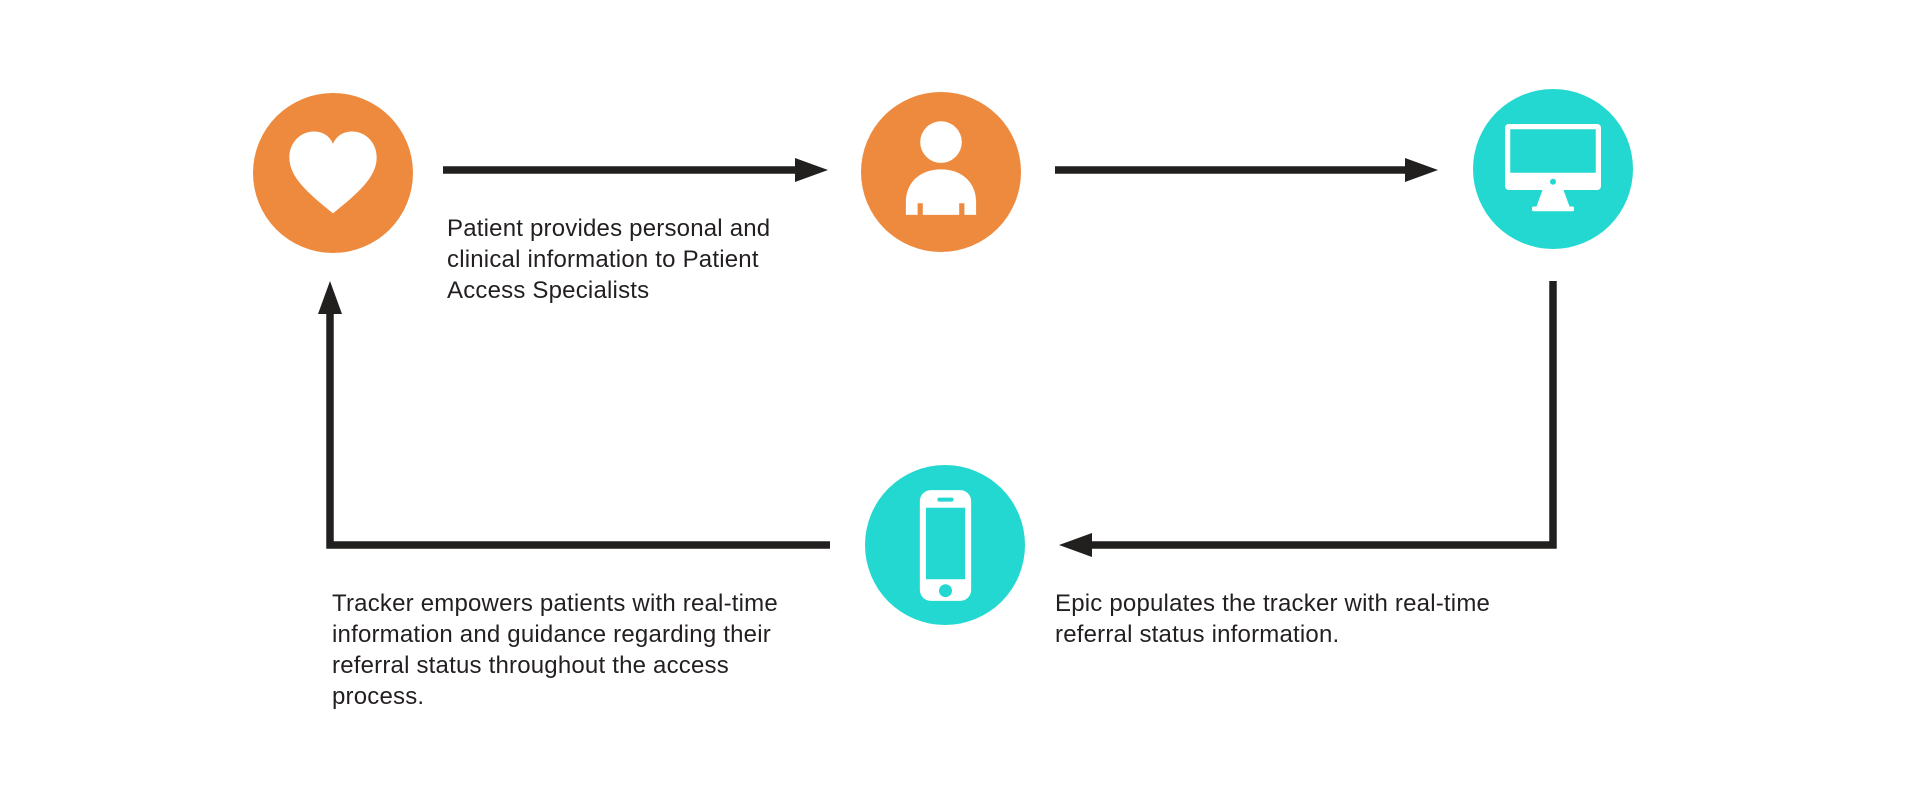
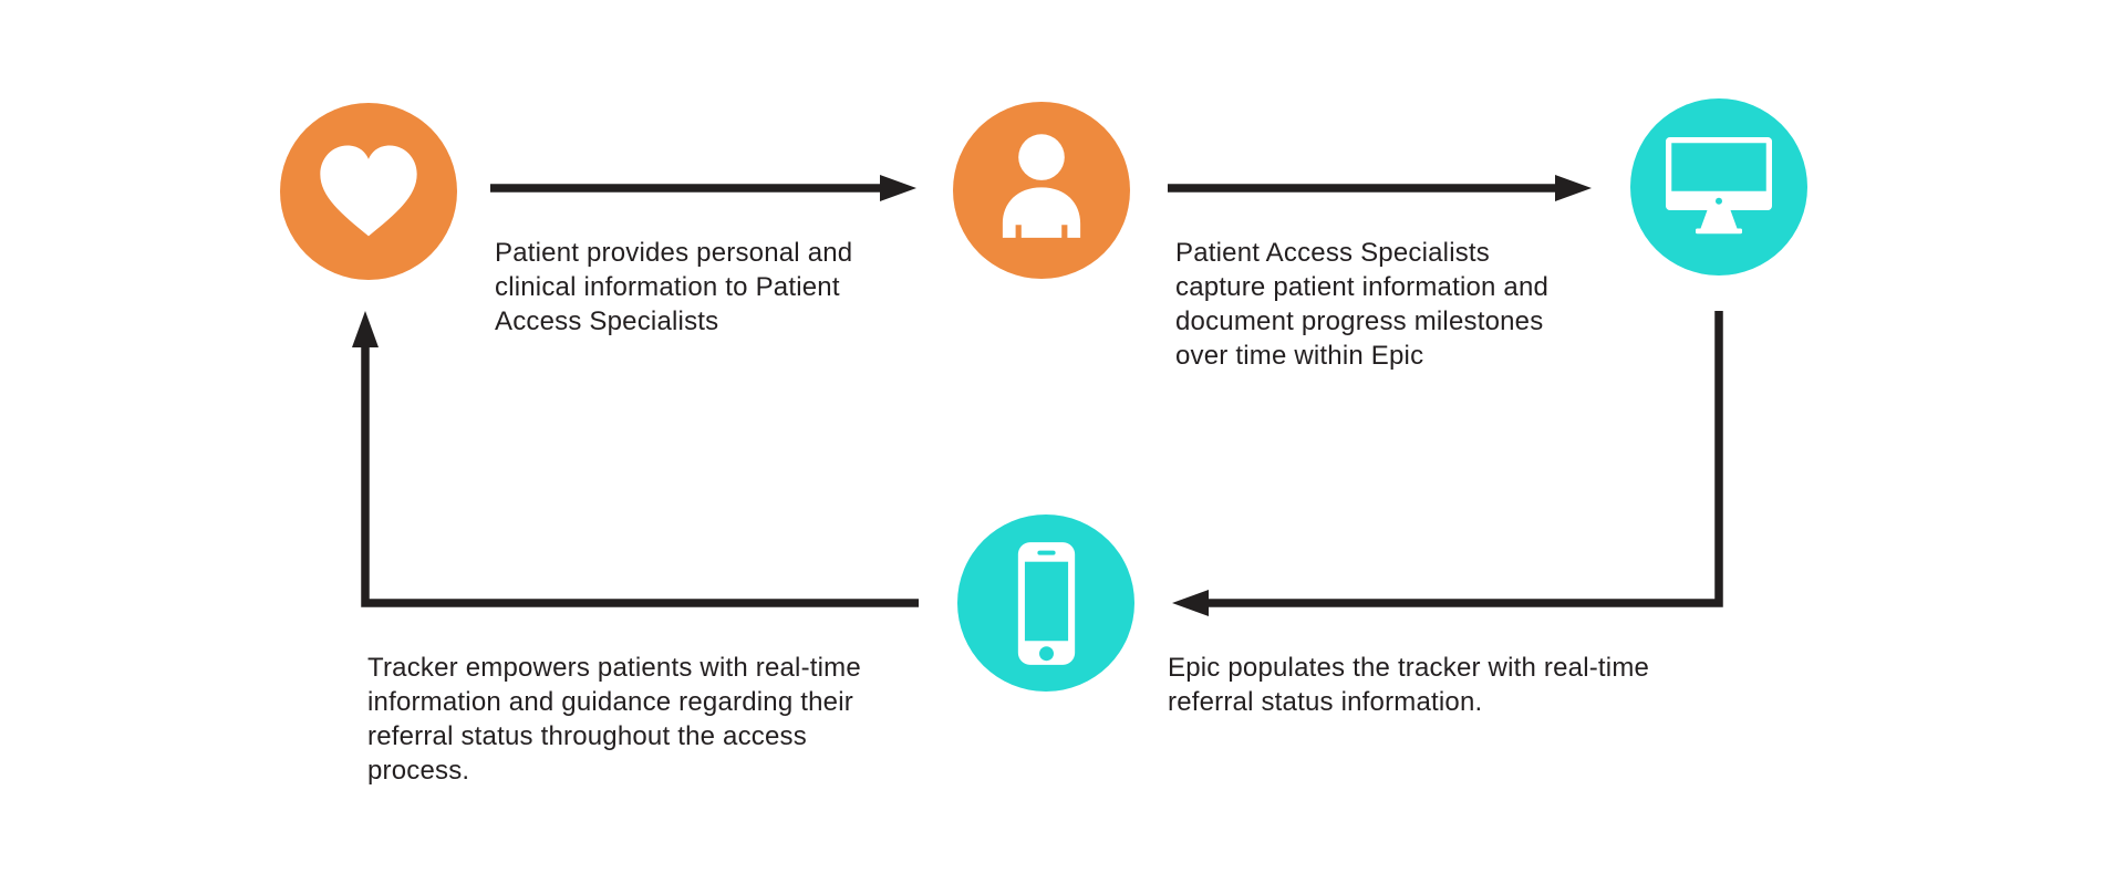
  Patient provides personal and
  clinical information to Patient
  Access Specialists
+ Patient Access Specialists
+ capture patient information and
+ document progress milestones
+ over time within Epic
  Epic populates the tracker with real-time
  referral status information.
  Tracker empowers patients with real-time
  information and guidance regarding their
  referral status throughout the access
  process.
